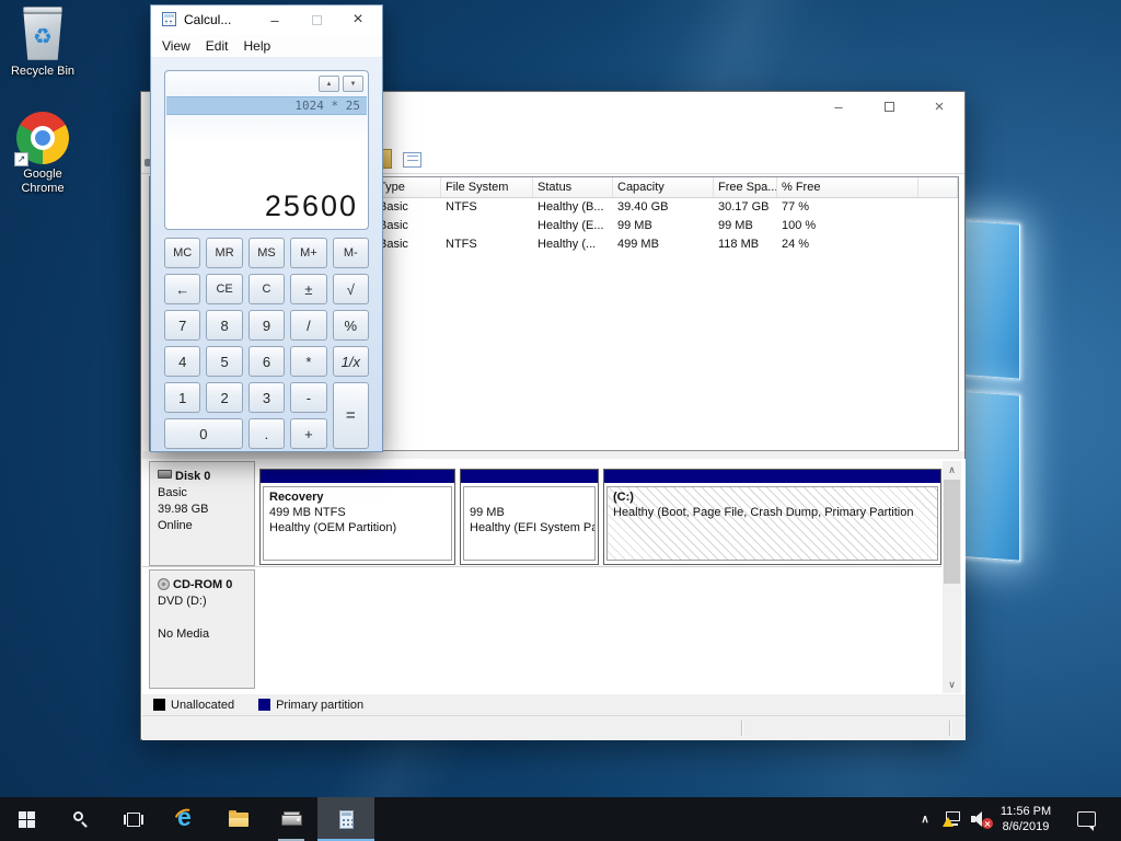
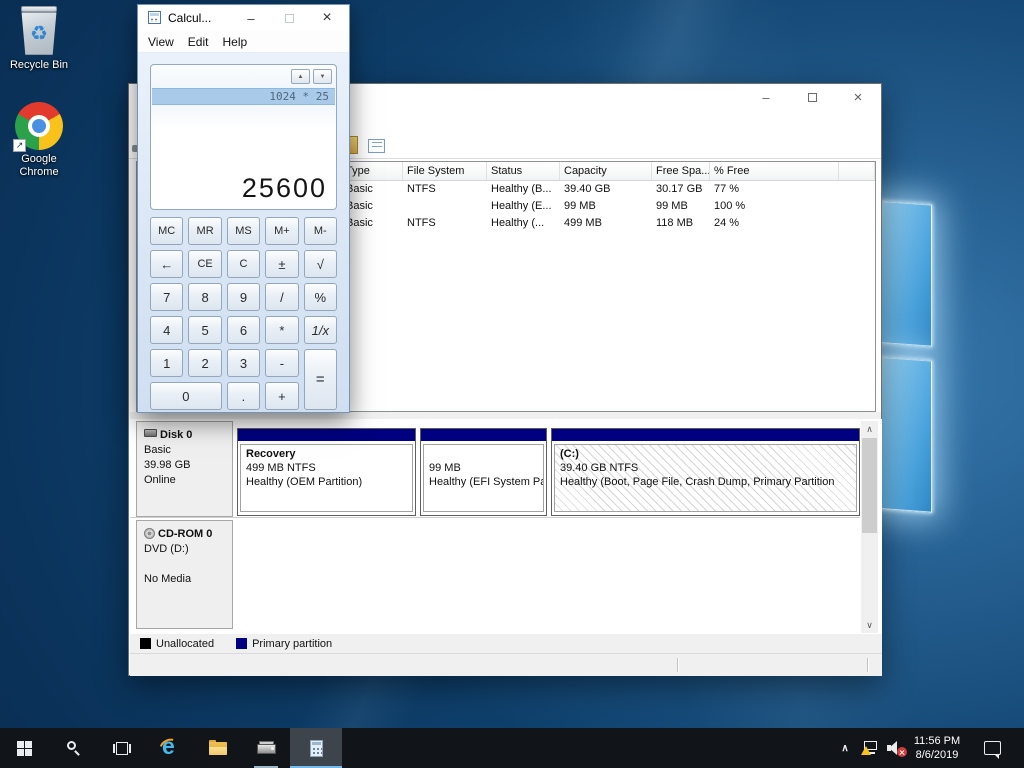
  ♻
  Recycle Bin
  ↗
  Google
  Chrome
  –
  ×
  ype
  File System
  Status
  Capacity
  Free Spa...
  % Free
  asic
  NTFS
  Healthy (B...
  39.40 GB
  30.17 GB
  77 %
  asic
  Healthy (E...
  99 MB
  99 MB
  100 %
  asic
  NTFS
  Healthy (...
  499 MB
  118 MB
  24 %
  Disk 0
  Basic
  39.98 GB
  Online
  Recovery
  499 MB NTFS
  Healthy (OEM Partition)
  99 MB
  Healthy (EFI System P
  (C:)
+ 39.40 GB NTFS
  Healthy (Boot, Page File, Crash Dump, Primary Partition
  CD-ROM 0
  DVD (D:)
  No Media
  ∧
  ∨
  Unallocated
  Primary partition
  Calcul...
  –
  ×
  View
  Edit
  Help
  1024 * 25
  25600
  MC
  MR
  MS
  M+
  M-
  ←
  CE
  C
  ±
  √
  7
  8
  9
  /
  %
  4
  5
  6
  *
  1/x
  1
  2
  3
  -
  =
  0
  .
  +
  e
  ∧
  11:56 PM
  8/6/2019
